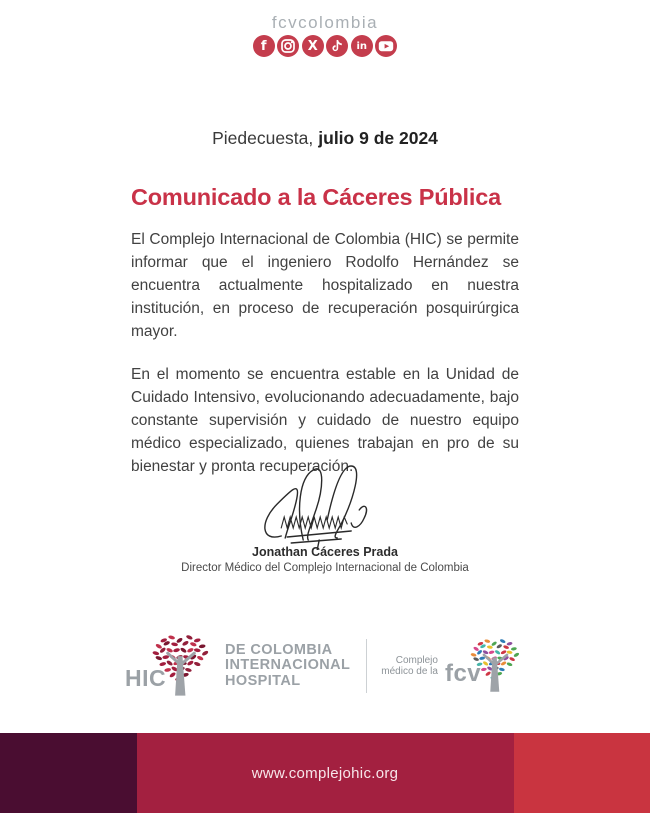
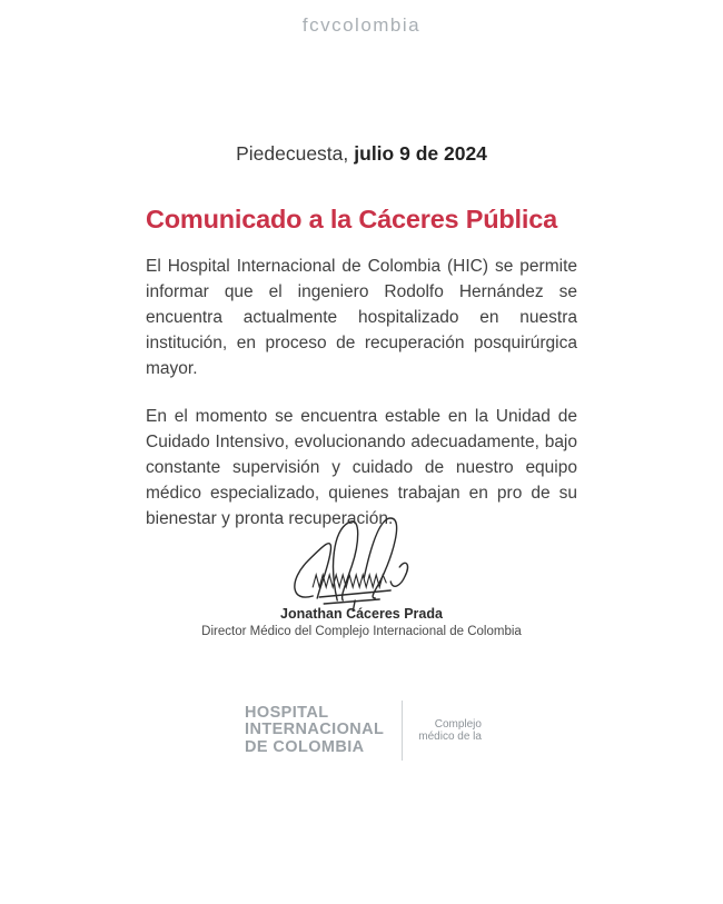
  fcvcolombia
- f
- X
- in
  Piedecuesta, julio 9 de 2024
  Comunicado a la Cáceres Pública
- El Complejo Internacional de Colombia (HIC) se permite informar que el ingeniero Rodolfo Hernández se encuentra actualmente hospitalizado en nuestra institución, en proceso de recuperación posquirúrgica mayor.
+ El Hospital Internacional de Colombia (HIC) se permite informar que el ingeniero Rodolfo Hernández se encuentra actualmente hospitalizado en nuestra institución, en proceso de recuperación posquirúrgica mayor.
  En el momento se encuentra estable en la Unidad de Cuidado Intensivo, evolucionando adecuadamente, bajo constante supervisión y cuidado de nuestro equipo médico especializado, quienes trabajan en pro de su bienestar y pronta recuperación
  Jonathan Cáceres Prada
  Director Médico del Complejo Internacional de Colombia
- HIC
- DE COLOMBIA
+ HOSPITAL
  INTERNACIONAL
- HOSPITAL
+ DE COLOMBIA
  Complejo
  médico de la
- fcv
- www.complejohic.org
